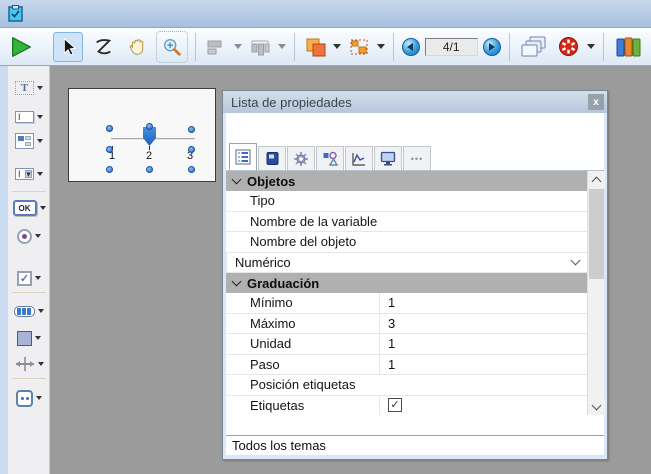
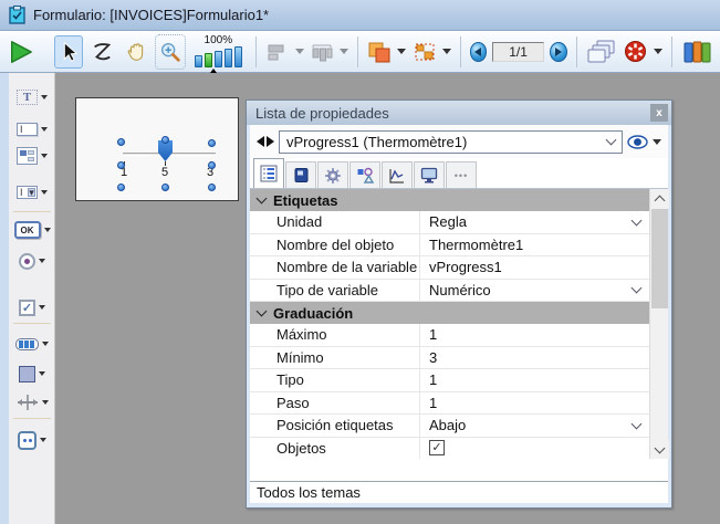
+ Formulario: [INVOICES]Formulario1*
+ 100%
- 4/1
+ 1/1
  T
  I
  I
  ▾
  OK
  ✓
  1
- 2
+ 5
  3
  Lista de propiedades
  x
+ vProgress1 (Thermomètre1)
  •••
- Objetos
+ Etiquetas
- Tipo
+ Unidad
+ Regla
- Nombre de la variable
+ Nombre del objeto
+ Thermomètre1
- Nombre del objeto
+ Nombre de la variable
+ vProgress1
+ Tipo de variable
  Numérico
  Graduación
- Mínimo
+ Máximo
  1
- Máximo
+ Mínimo
  3
- Unidad
+ Tipo
  1
  Paso
  1
  Posición etiquetas
+ Abajo
- Etiquetas
+ Objetos
  ✓
  Todos los temas
